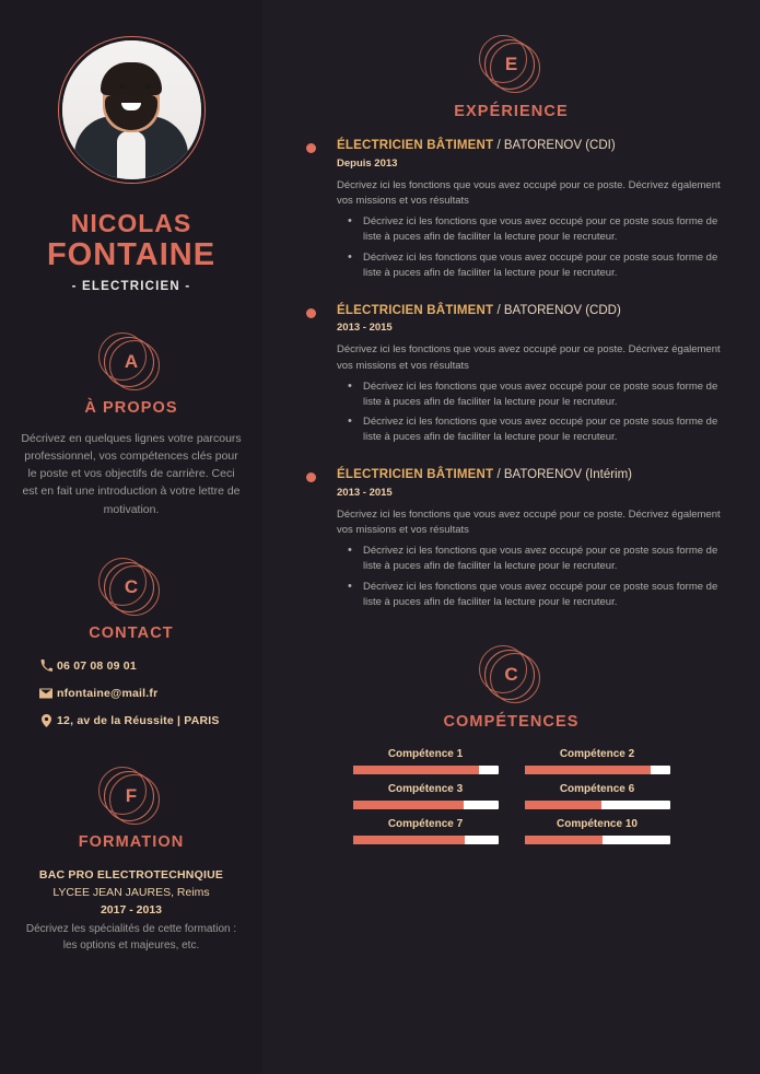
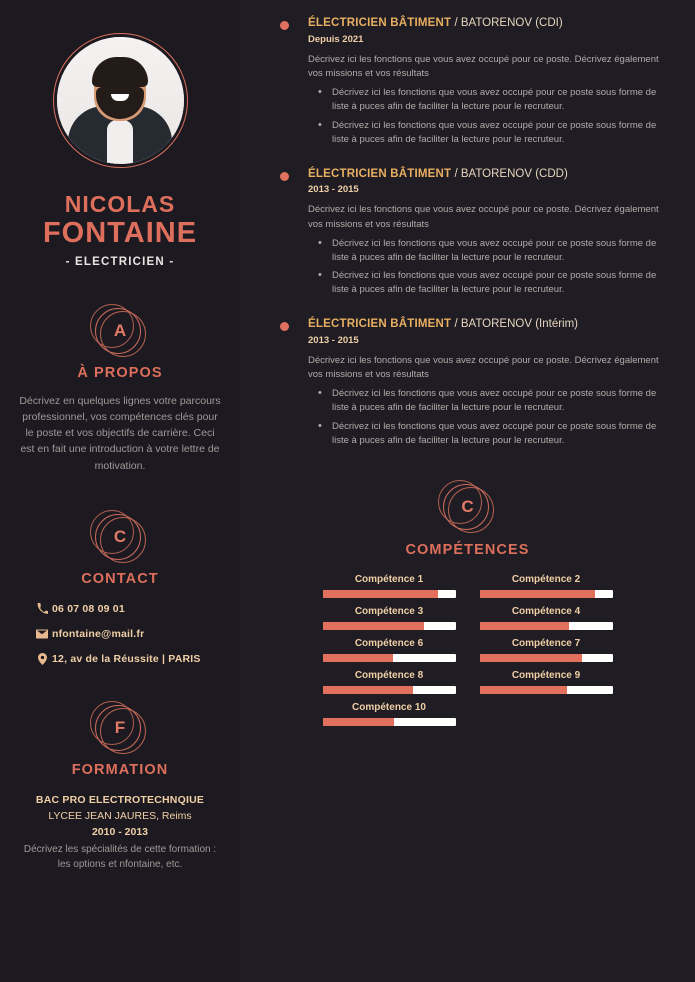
  NICOLAS
  FONTAINE
  - ELECTRICIEN -
  A
  À PROPOS
  Décrivez en quelques lignes votre parcours professionnel, vos compétences clés pour le poste et vos objectifs de carrière. Ceci est en fait une introduction à votre lettre de motivation.
  C
  CONTACT
  06 07 08 09 01
  nfontaine@mail.fr
  12, av de la Réussite | PARIS
  F
  FORMATION
  BAC PRO ELECTROTECHNQIUE
  LYCEE JEAN JAURES, Reims
- 2017 - 2013
+ 2010 - 2013
- Décrivez les spécialités de cette formation : les options et majeures, etc.
+ Décrivez les spécialités de cette formation : les options et nfontaine, etc.
- E
- EXPÉRIENCE
  ÉLECTRICIEN BÂTIMENT / BATORENOV (CDI)
- Depuis 2013
+ Depuis 2021
  Décrivez ici les fonctions que vous avez occupé pour ce poste. Décrivez également vos missions et vos résultats
  Décrivez ici les fonctions que vous avez occupé pour ce poste sous forme de liste à puces afin de faciliter la lecture pour le recruteur.
  Décrivez ici les fonctions que vous avez occupé pour ce poste sous forme de liste à puces afin de faciliter la lecture pour le recruteur.
  ÉLECTRICIEN BÂTIMENT / BATORENOV (CDD)
  2013 - 2015
  Décrivez ici les fonctions que vous avez occupé pour ce poste. Décrivez également vos missions et vos résultats
  Décrivez ici les fonctions que vous avez occupé pour ce poste sous forme de liste à puces afin de faciliter la lecture pour le recruteur.
  Décrivez ici les fonctions que vous avez occupé pour ce poste sous forme de liste à puces afin de faciliter la lecture pour le recruteur.
  ÉLECTRICIEN BÂTIMENT / BATORENOV (Intérim)
  2013 - 2015
  Décrivez ici les fonctions que vous avez occupé pour ce poste. Décrivez également vos missions et vos résultats
  Décrivez ici les fonctions que vous avez occupé pour ce poste sous forme de liste à puces afin de faciliter la lecture pour le recruteur.
  Décrivez ici les fonctions que vous avez occupé pour ce poste sous forme de liste à puces afin de faciliter la lecture pour le recruteur.
  C
  COMPÉTENCES
  Compétence 1
  Compétence 2
  Compétence 3
+ Compétence 4
  Compétence 6
  Compétence 7
+ Compétence 8
+ Compétence 9
  Compétence 10
